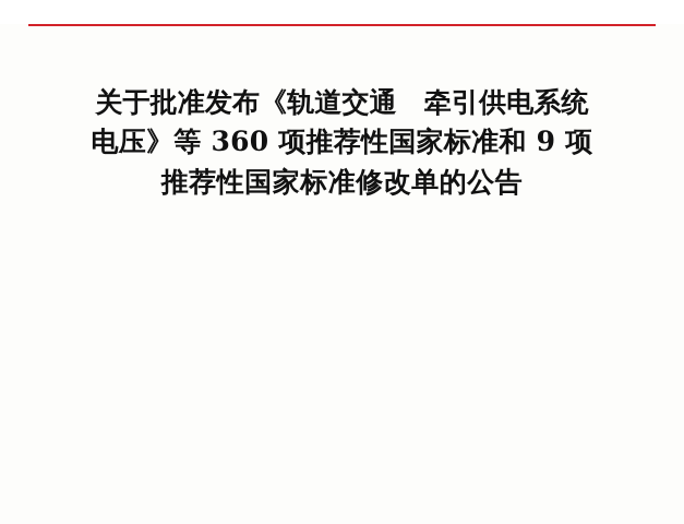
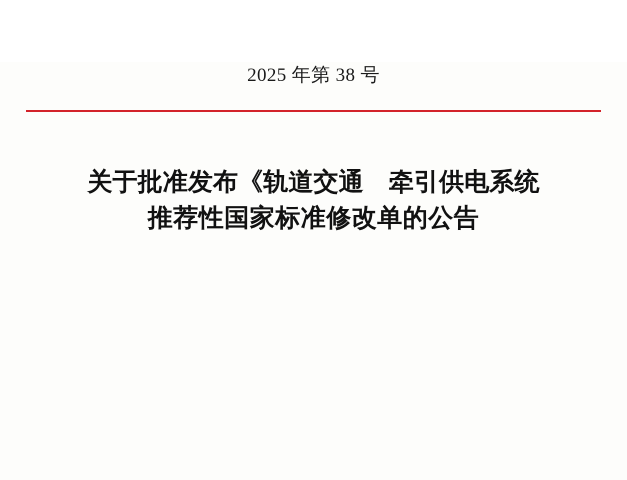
+ 2025 年第 38 号
  关于批准发布《轨道交通 牵引供电系统
- 电压》等 360 项推荐性国家标准和 9 项
  推荐性国家标准修改单的公告
